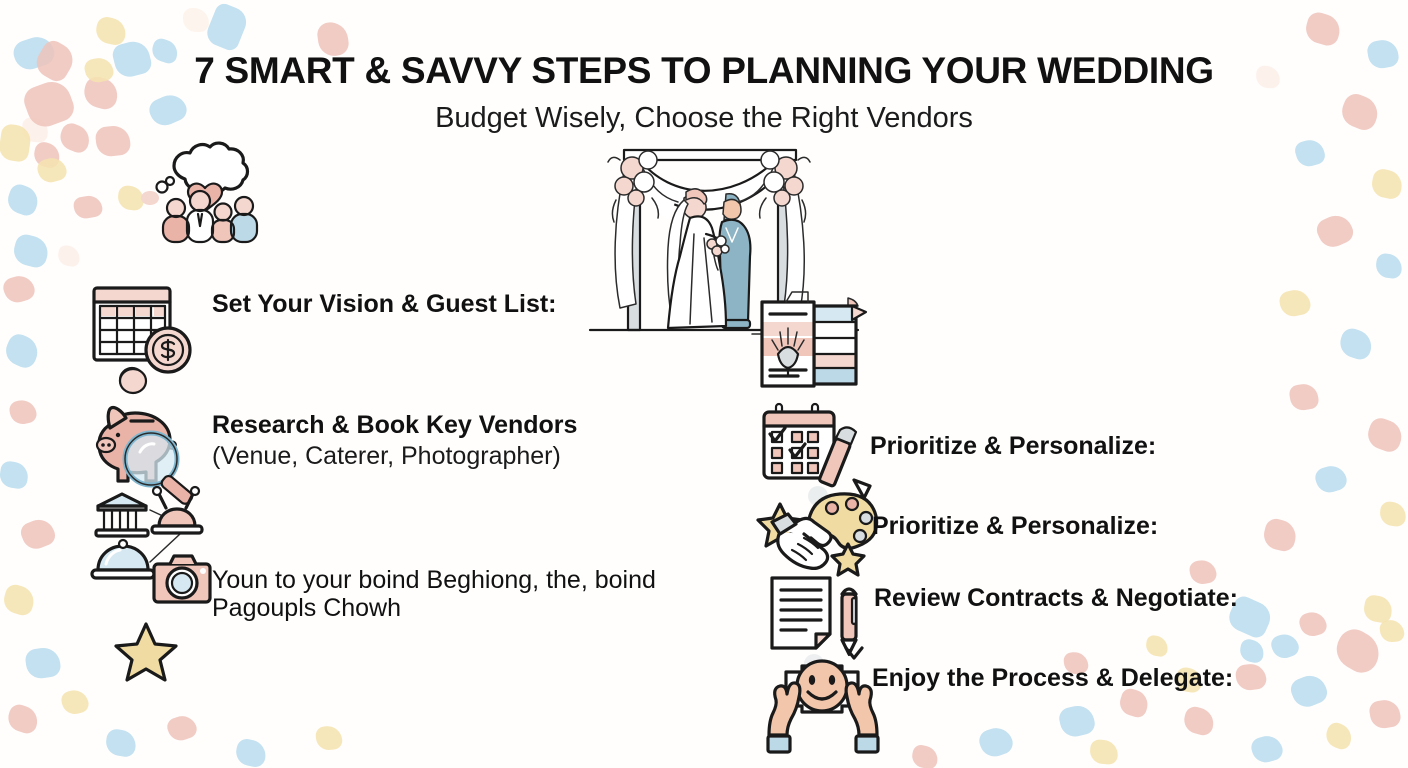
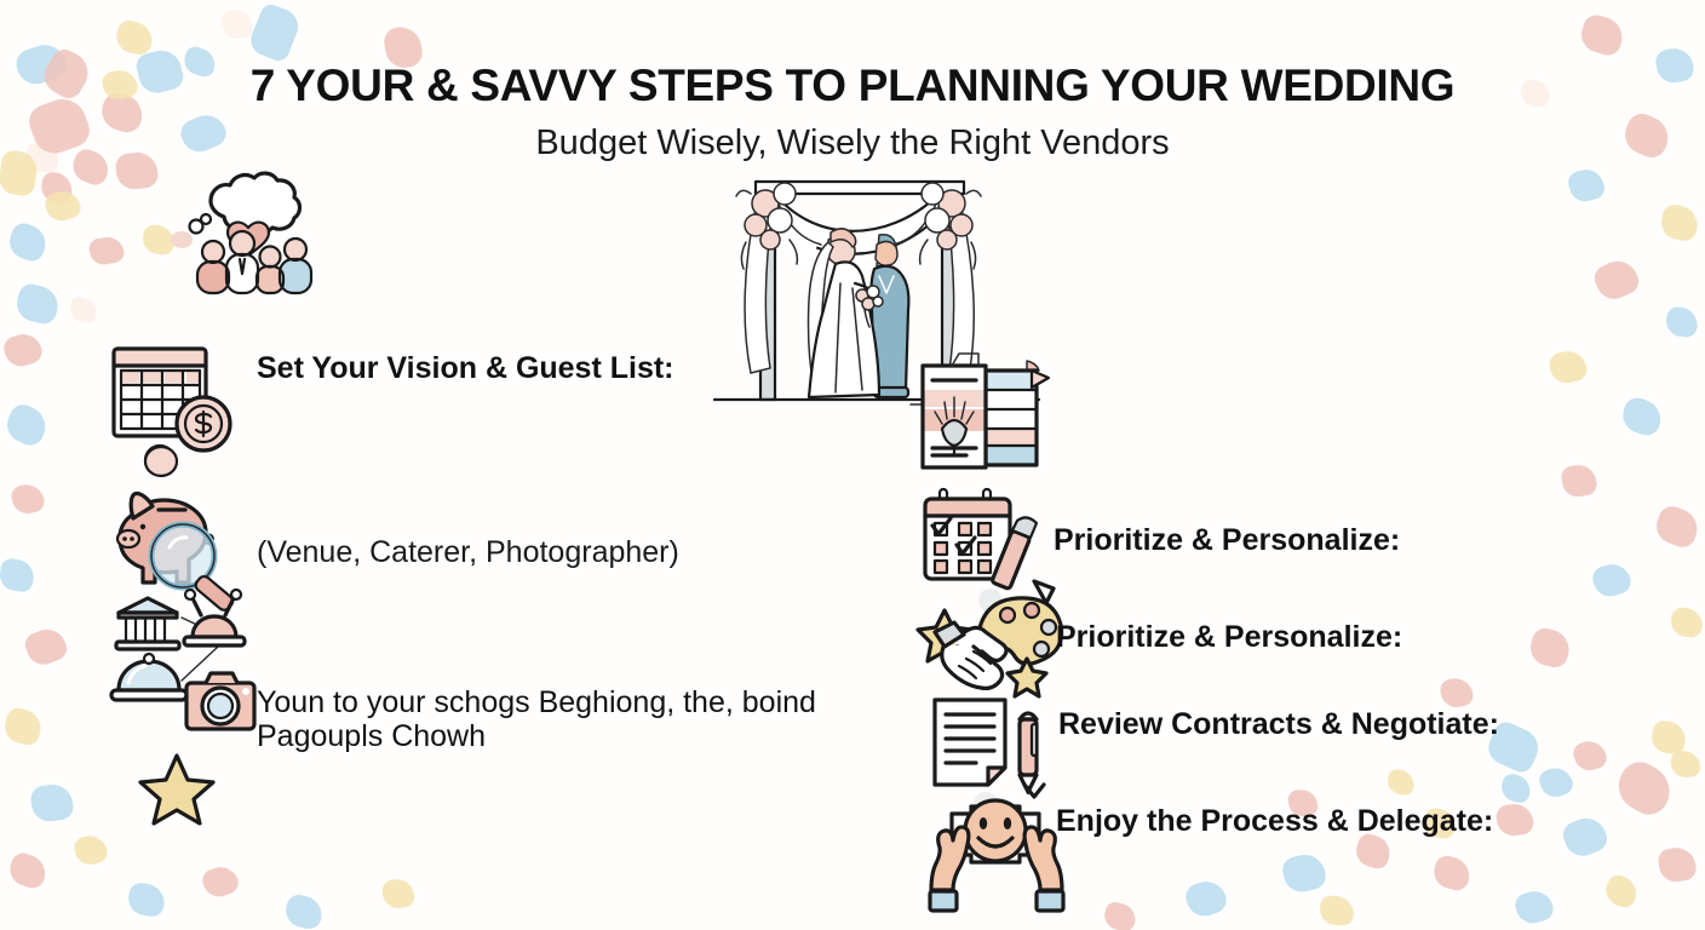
- 7 SMART & SAVVY STEPS TO PLANNING YOUR WEDDING
+ 7 YOUR & SAVVY STEPS TO PLANNING YOUR WEDDING
- Budget Wisely, Choose the Right Vendors
+ Budget Wisely, Wisely the Right Vendors
  Set Your Vision & Guest List:
- Research & Book Key Vendors
  (Venue, Caterer, Photographer)
- Youn to your boind Beghiong, the, boind Pagoupls Chowh
+ Youn to your schogs Beghiong, the, boind Pagoupls Chowh
  Prioritize & Personalize:
  Prioritize & Personalize:
  Review Contracts & Negotiate:
  Enjoy the Process & Delegate:
